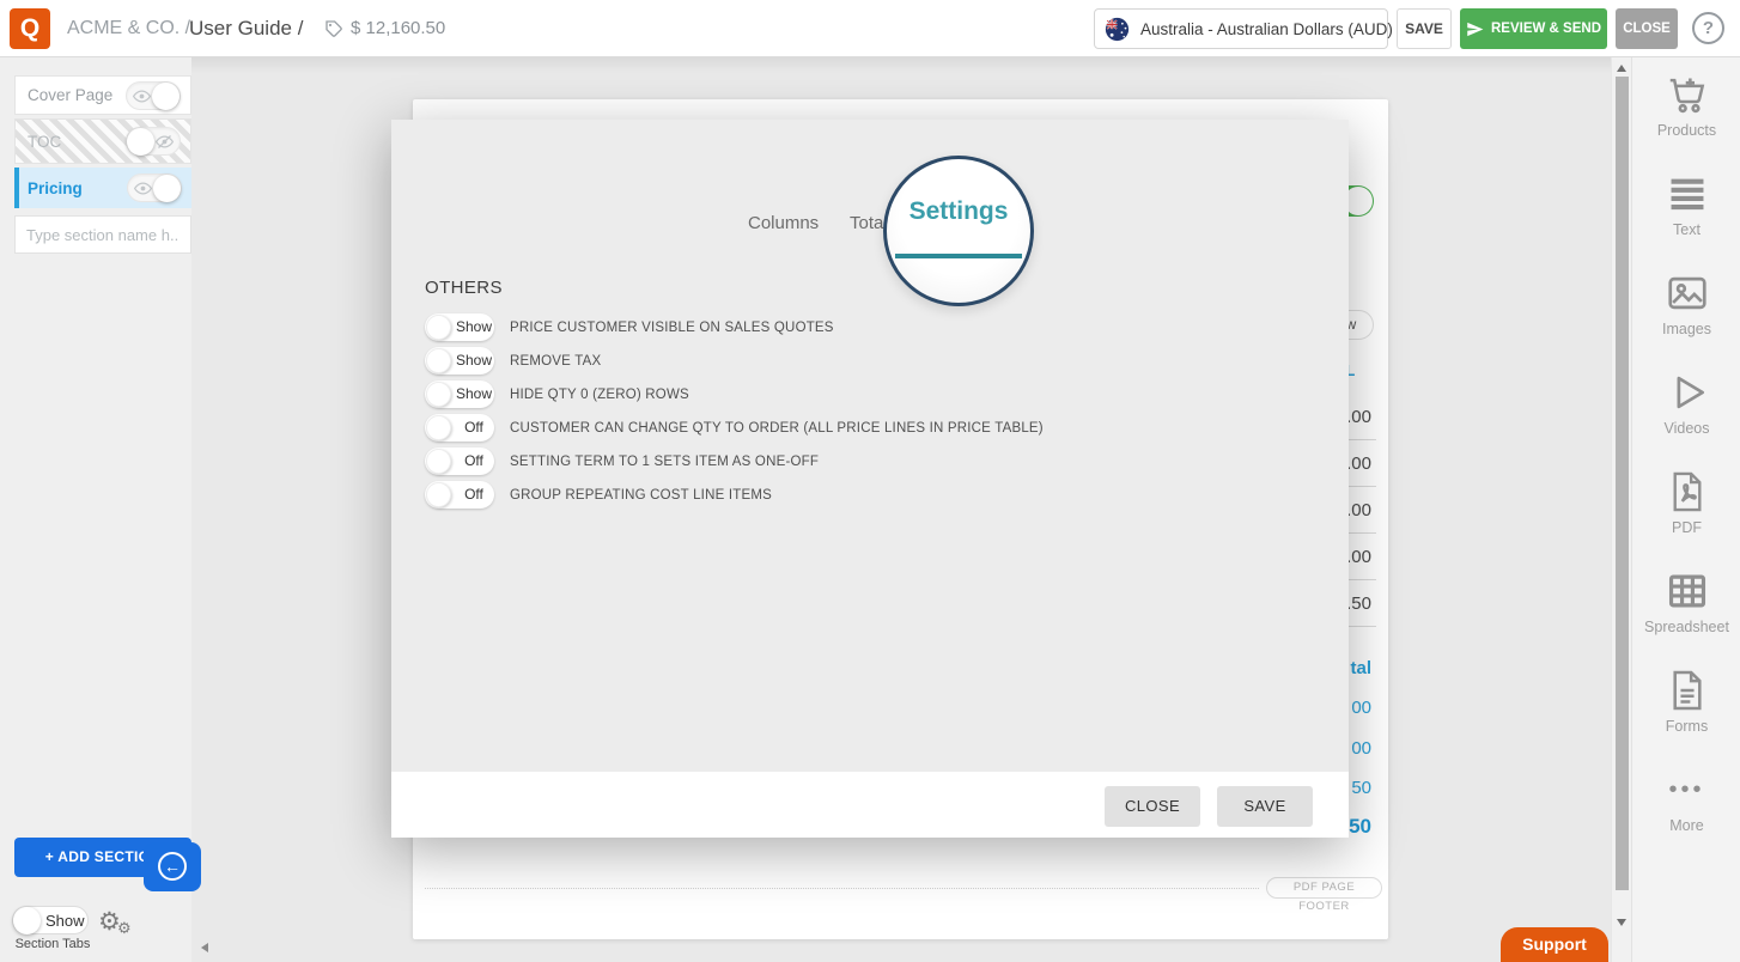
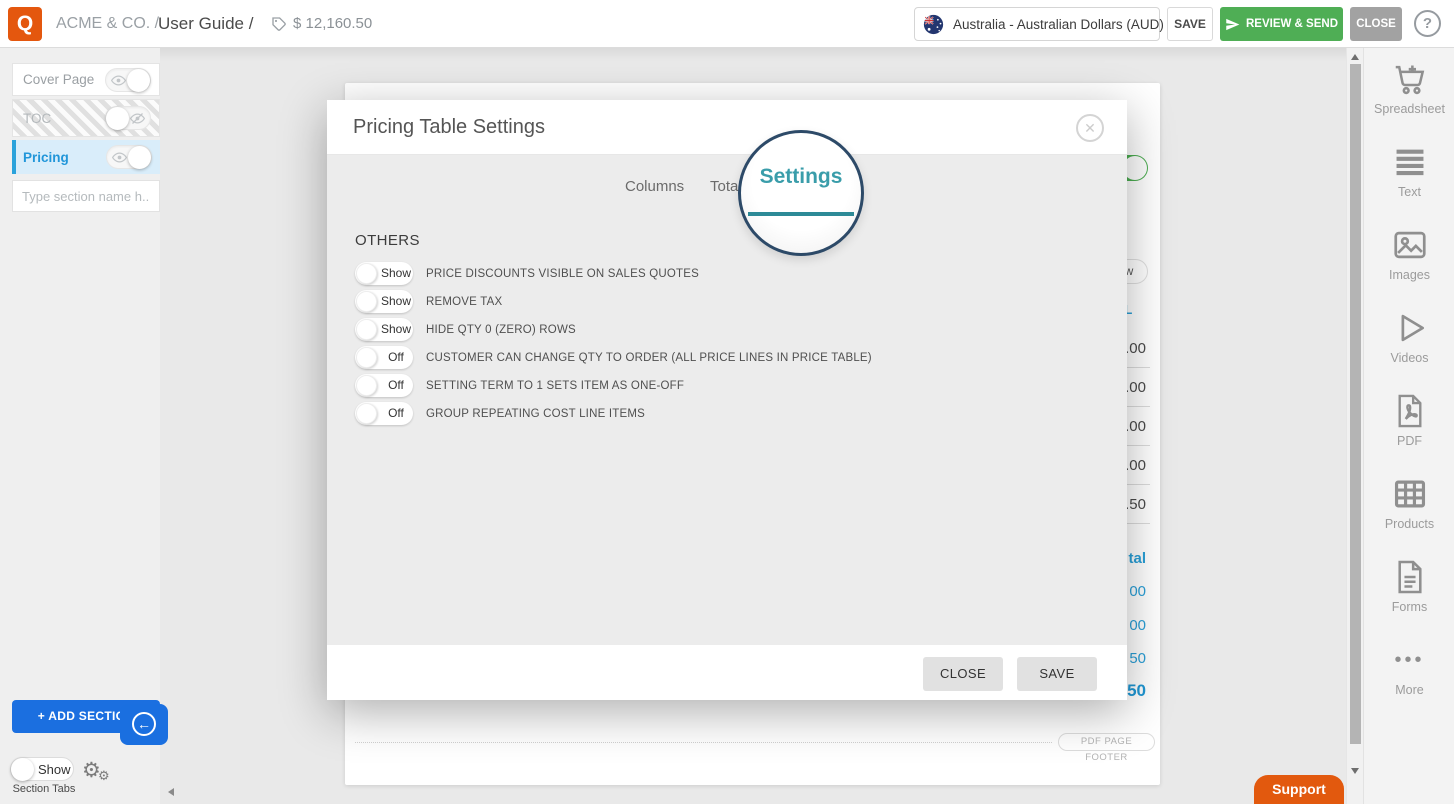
  w
  .00
  .00
  .00
  .00
  .50
  tal
  00
  00
  50
  50
  PDF PAGE FOOTER
  Q
  ACME & CO. /
  User Guide /
  $ 12,160.50
  Australia - Australian Dollars (AUD)
  SAVE
  REVIEW & SEND
  CLOSE
  ?
  Cover Page
  TOC
  Pricing
  Type section name h..
  + ADD SECTI
  Show
  Section Tabs
  ⚙
  ⚙
  ←
+ Pricing Table Settings
+ ✕
  Columns
  Tota
  Settings
  OTHERS
  Show
- PRICE CUSTOMER VISIBLE ON SALES QUOTES
+ PRICE DISCOUNTS VISIBLE ON SALES QUOTES
  Show
  REMOVE TAX
  Show
  HIDE QTY 0 (ZERO) ROWS
  Off
  CUSTOMER CAN CHANGE QTY TO ORDER (ALL PRICE LINES IN PRICE TABLE)
  Off
  SETTING TERM TO 1 SETS ITEM AS ONE-OFF
  Off
  GROUP REPEATING COST LINE ITEMS
  CLOSE
  SAVE
- Products
+ Spreadsheet
  Text
  Images
  Videos
  PDF
- Spreadsheet
+ Products
  Forms
  •••
  More
  Support
